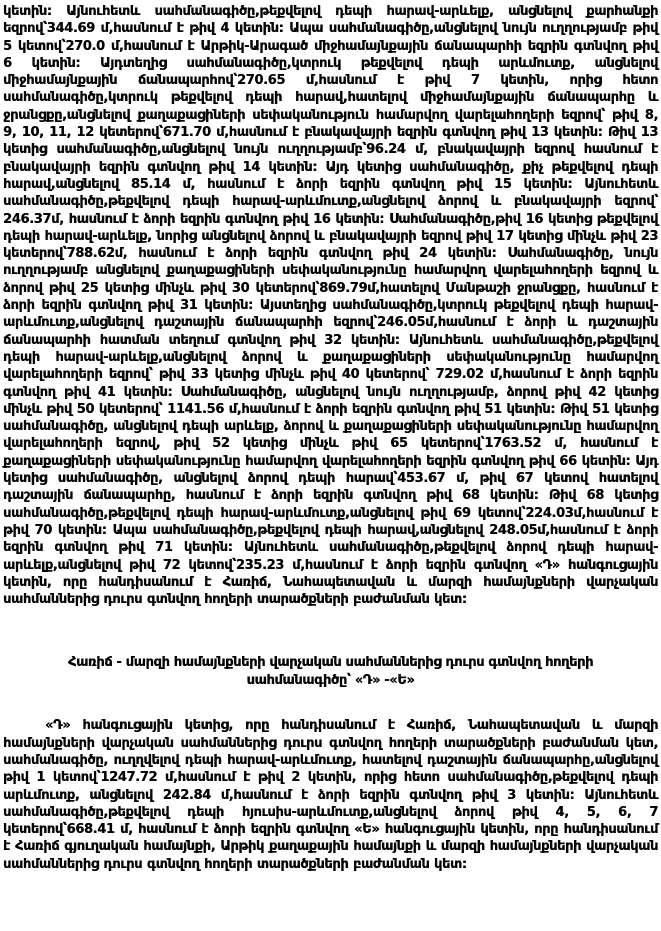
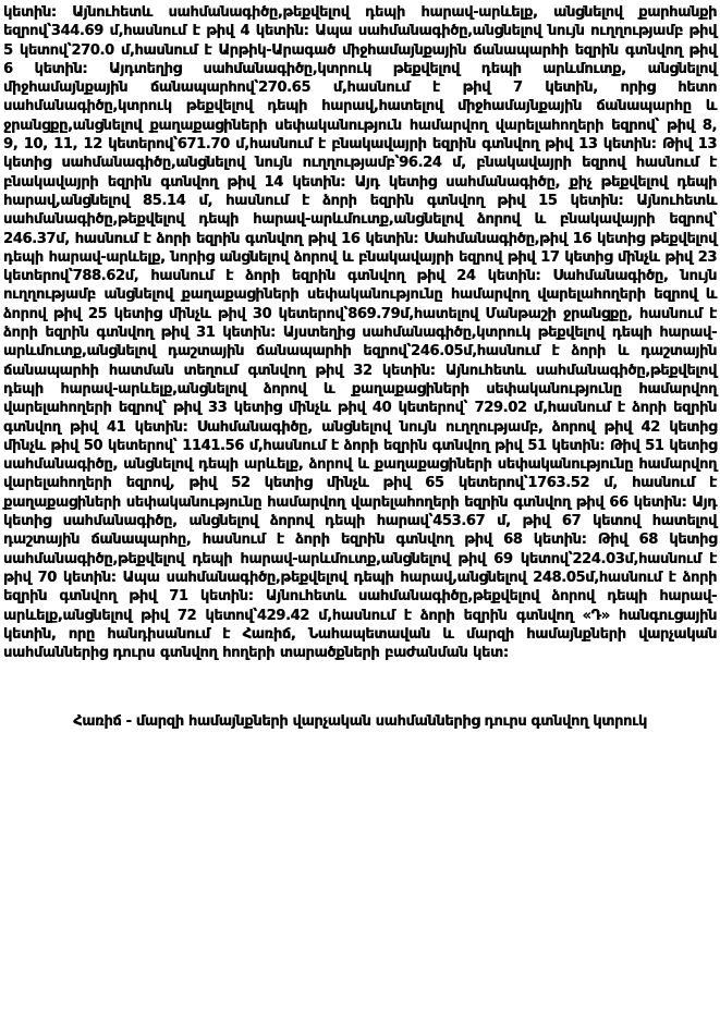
- կետին: Այնուհետև սահմանագիծը,թեքվելով դեպի հարավ-արևելք, անցնելով քարհանքի եզրով՝344.69 մ,հասնում է թիվ 4 կետին: Ապա սահմանագիծը,անցնելով նույն ուղղությամբ թիվ 5 կետով՝270.0 մ,հասնում է Արթիկ-Արագած միջհամայնքային ճանապարհի եզրին գտնվող թիվ 6 կետին: Այդտեղից սահմանագիծը,կտրուկ թեքվելով դեպի արևմուտք, անցնելով միջհամայնքային ճանապարհով՝270.65 մ,հասնում է թիվ 7 կետին, որից հետո սահմանագիծը,կտրուկ թեքվելով դեպի հարավ,հատելով միջհամայնքային ճանապարհը և ջրանցքը,անցնելով քաղաքացիների սեփականություն համարվող վարելահողերի եզրով՝ թիվ 8, 9, 10, 11, 12 կետերով՝671.70 մ,հասնում է բնակավայրի եզրին գտնվող թիվ 13 կետին: Թիվ 13 կետից սահմանագիծը,անցնելով նույն ուղղությամբ՝96.24 մ, բնակավայրի եզրով հասնում է բնակավայրի եզրին գտնվող թիվ 14 կետին: Այդ կետից սահմանագիծը, քիչ թեքվելով դեպի հարավ,անցնելով 85.14 մ, հասնում է ձորի եզրին գտնվող թիվ 15 կետին: Այնուհետև սահմանագիծը,թեքվելով դեպի հարավ-արևմուտք,անցնելով ձորով և բնակավայրի եզրով՝ 246.37մ, հասնում է ձորի եզրին գտնվող թիվ 16 կետին: Սահմանագիծը,թիվ 16 կետից թեքվելով դեպի հարավ-արևելք, նորից անցնելով ձորով և բնակավայրի եզրով թիվ 17 կետից մինչև թիվ 23 կետերով՝788.62մ, հասնում է ձորի եզրին գտնվող թիվ 24 կետին: Սահմանագիծը, նույն ուղղությամբ անցնելով քաղաքացիների սեփականությունը համարվող վարելահողերի եզրով և ձորով թիվ 25 կետից մինչև թիվ 30 կետերով՝869.79մ,հատելով Մանթաշի ջրանցքը, հասնում է ձորի եզրին գտնվող թիվ 31 կետին: Այստեղից սահմանագիծը,կտրուկ թեքվելով դեպի հարավ-արևմուտք,անցնելով դաշտային ճանապարհի եզրով՝246.05մ,հասնում է ձորի և դաշտային ճանապարհի հատման տեղում գտնվող թիվ 32 կետին: Այնուհետև սահմանագիծը,թեքվելով դեպի հարավ-արևելք,անցնելով ձորով և քաղաքացիների սեփականությունը համարվող վարելահողերի եզրով՝ թիվ 33 կետից մինչև թիվ 40 կետերով՝ 729.02 մ,հասնում է ձորի եզրին գտնվող թիվ 41 կետին: Սահմանագիծը, անցնելով նույն ուղղությամբ, ձորով թիվ 42 կետից մինչև թիվ 50 կետերով՝ 1141.56 մ,հասնում է ձորի եզրին գտնվող թիվ 51 կետին: Թիվ 51 կետից սահմանագիծը, անցնելով դեպի արևելք, ձորով և քաղաքացիների սեփականությունը համարվող վարելահողերի եզրով, թիվ 52 կետից մինչև թիվ 65 կետերով՝1763.52 մ, հասնում է քաղաքացիների սեփականությունը համարվող վարելահողերի եզրին գտնվող թիվ 66 կետին: Այդ կետից սահմանագիծը, անցնելով ձորով դեպի հարավ՝453.67 մ, թիվ 67 կետով հատելով դաշտային ճանապարհը, հասնում է ձորի եզրին գտնվող թիվ 68 կետին: Թիվ 68 կետից սահմանագիծը,թեքվելով դեպի հարավ-արևմուտք,անցնելով թիվ 69 կետով՝224.03մ,հասնում է թիվ 70 կետին: Ապա սահմանագիծը,թեքվելով դեպի հարավ,անցնելով 248.05մ,հասնում է ձորի եզրին գտնվող թիվ 71 կետին: Այնուհետև սահմանագիծը,թեքվելով ձորով դեպի հարավ-արևելք,անցնելով թիվ 72 կետով՝235.23 մ,հասնում է ձորի եզրին գտնվող «Դ» հանգուցային կետին, որը հանդիսանում է Հառիճ, Նահապետավան և մարզի համայնքների վարչական սահմաններից դուրս գտնվող հողերի տարածքների բաժանման կետ:
+ կետին: Այնուհետև սահմանագիծը,թեքվելով դեպի հարավ-արևելք, անցնելով քարհանքի եզրով՝344.69 մ,հասնում է թիվ 4 կետին: Ապա սահմանագիծը,անցնելով նույն ուղղությամբ թիվ 5 կետով՝270.0 մ,հասնում է Արթիկ-Արագած միջհամայնքային ճանապարհի եզրին գտնվող թիվ 6 կետին: Այդտեղից սահմանագիծը,կտրուկ թեքվելով դեպի արևմուտք, անցնելով միջհամայնքային ճանապարհով՝270.65 մ,հասնում է թիվ 7 կետին, որից հետո սահմանագիծը,կտրուկ թեքվելով դեպի հարավ,հատելով միջհամայնքային ճանապարհը և ջրանցքը,անցնելով քաղաքացիների սեփականություն համարվող վարելահողերի եզրով՝ թիվ 8, 9, 10, 11, 12 կետերով՝671.70 մ,հասնում է բնակավայրի եզրին գտնվող թիվ 13 կետին: Թիվ 13 կետից սահմանագիծը,անցնելով նույն ուղղությամբ՝96.24 մ, բնակավայրի եզրով հասնում է բնակավայրի եզրին գտնվող թիվ 14 կետին: Այդ կետից սահմանագիծը, քիչ թեքվելով դեպի հարավ,անցնելով 85.14 մ, հասնում է ձորի եզրին գտնվող թիվ 15 կետին: Այնուհետև սահմանագիծը,թեքվելով դեպի հարավ-արևմուտք,անցնելով ձորով և բնակավայրի եզրով՝ 246.37մ, հասնում է ձորի եզրին գտնվող թիվ 16 կետին: Սահմանագիծը,թիվ 16 կետից թեքվելով դեպի հարավ-արևելք, նորից անցնելով ձորով և բնակավայրի եզրով թիվ 17 կետից մինչև թիվ 23 կետերով՝788.62մ, հասնում է ձորի եզրին գտնվող թիվ 24 կետին: Սահմանագիծը, նույն ուղղությամբ անցնելով քաղաքացիների սեփականությունը համարվող վարելահողերի եզրով և ձորով թիվ 25 կետից մինչև թիվ 30 կետերով՝869.79մ,հատելով Մանթաշի ջրանցքը, հասնում է ձորի եզրին գտնվող թիվ 31 կետին: Այստեղից սահմանագիծը,կտրուկ թեքվելով դեպի հարավ-արևմուտք,անցնելով դաշտային ճանապարհի եզրով՝246.05մ,հասնում է ձորի և դաշտային ճանապարհի հատման տեղում գտնվող թիվ 32 կետին: Այնուհետև սահմանագիծը,թեքվելով դեպի հարավ-արևելք,անցնելով ձորով և քաղաքացիների սեփականությունը համարվող վարելահողերի եզրով՝ թիվ 33 կետից մինչև թիվ 40 կետերով՝ 729.02 մ,հասնում է ձորի եզրին գտնվող թիվ 41 կետին: Սահմանագիծը, անցնելով նույն ուղղությամբ, ձորով թիվ 42 կետից մինչև թիվ 50 կետերով՝ 1141.56 մ,հասնում է ձորի եզրին գտնվող թիվ 51 կետին: Թիվ 51 կետից սահմանագիծը, անցնելով դեպի արևելք, ձորով և քաղաքացիների սեփականությունը համարվող վարելահողերի եզրով, թիվ 52 կետից մինչև թիվ 65 կետերով՝1763.52 մ, հասնում է քաղաքացիների սեփականությունը համարվող վարելահողերի եզրին գտնվող թիվ 66 կետին: Այդ կետից սահմանագիծը, անցնելով ձորով դեպի հարավ՝453.67 մ, թիվ 67 կետով հատելով դաշտային ճանապարհը, հասնում է ձորի եզրին գտնվող թիվ 68 կետին: Թիվ 68 կետից սահմանագիծը,թեքվելով դեպի հարավ-արևմուտք,անցնելով թիվ 69 կետով՝224.03մ,հասնում է թիվ 70 կետին: Ապա սահմանագիծը,թեքվելով դեպի հարավ,անցնելով 248.05մ,հասնում է ձորի եզրին գտնվող թիվ 71 կետին: Այնուհետև սահմանագիծը,թեքվելով ձորով դեպի հարավ-արևելք,անցնելով թիվ 72 կետով՝429.42 մ,հասնում է ձորի եզրին գտնվող «Դ» հանգուցային կետին, որը հանդիսանում է Հառիճ, Նահապետավան և մարզի համայնքների վարչական սահմաններից դուրս գտնվող հողերի տարածքների բաժանման կետ:
- Հառիճ - մարզի համայնքների վարչական սահմաններից դուրս գտնվող հողերի
+ Հառիճ - մարզի համայնքների վարչական սահմաններից դուրս գտնվող կտրուկ
- սահմանագիծը՝ «Դ» -«Ե»
- «Դ» հանգուցային կետից, որը հանդիսանում է Հառիճ, Նահապետավան և մարզի համայնքների վարչական սահմաններից դուրս գտնվող հողերի տարածքների բաժանման կետ, սահմանագիծը, ուղղվելով դեպի հարավ-արևմուտք, հատելով դաշտային ճանապարհը,անցնելով թիվ 1 կետով՝1247.72 մ,հասնում է թիվ 2 կետին, որից հետո սահմանագիծը,թեքվելով դեպի արևմուտք, անցնելով 242.84 մ,հասնում է ձորի եզրին գտնվող թիվ 3 կետին: Այնուհետև սահմանագիծը,թեքվելով դեպի հյուսիս-արևմուտք,անցնելով ձորով թիվ 4, 5, 6, 7 կետերով՝668.41 մ, հասնում է ձորի եզրին գտնվող «Ե» հանգուցային կետին, որը հանդիսանում է Հառիճ գյուղական համայնքի, Արթիկ քաղաքային համայնքի և մարզի համայնքների վարչական սահմաններից դուրս գտնվող հողերի տարածքների բաժանման կետ:
